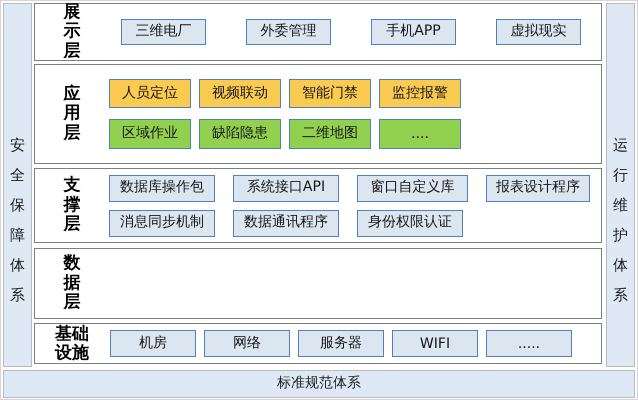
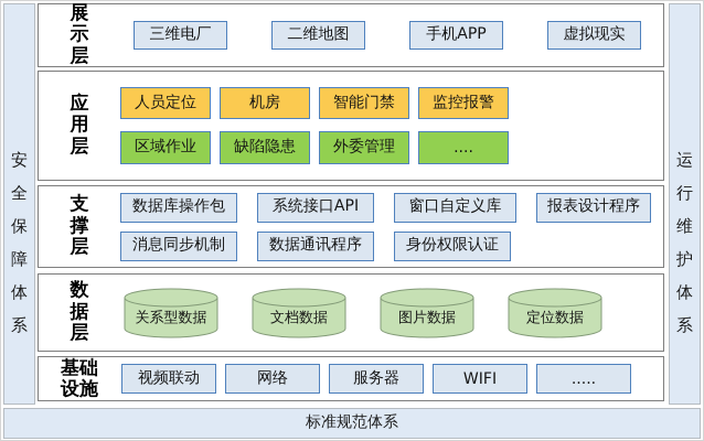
  安全保障体系
  展示层
  三维电厂
- 外委管理
+ 二维地图
  手机APP
  虚拟现实
  应用层
  人员定位
- 视频联动
+ 机房
  智能门禁
  监控报警
  区域作业
  缺陷隐患
- 二维地图
+ 外委管理
  ....
  支撑层
  数据库操作包
  系统接口API
  窗口自定义库
  报表设计程序
  消息同步机制
  数据通讯程序
  身份权限认证
  数据层
+ 关系型数据
+ 文档数据
+ 图片数据
+ 定位数据
  基础设施
- 机房
+ 视频联动
  网络
  服务器
  WIFI
  .....
  运行维护体系
  标准规范体系
